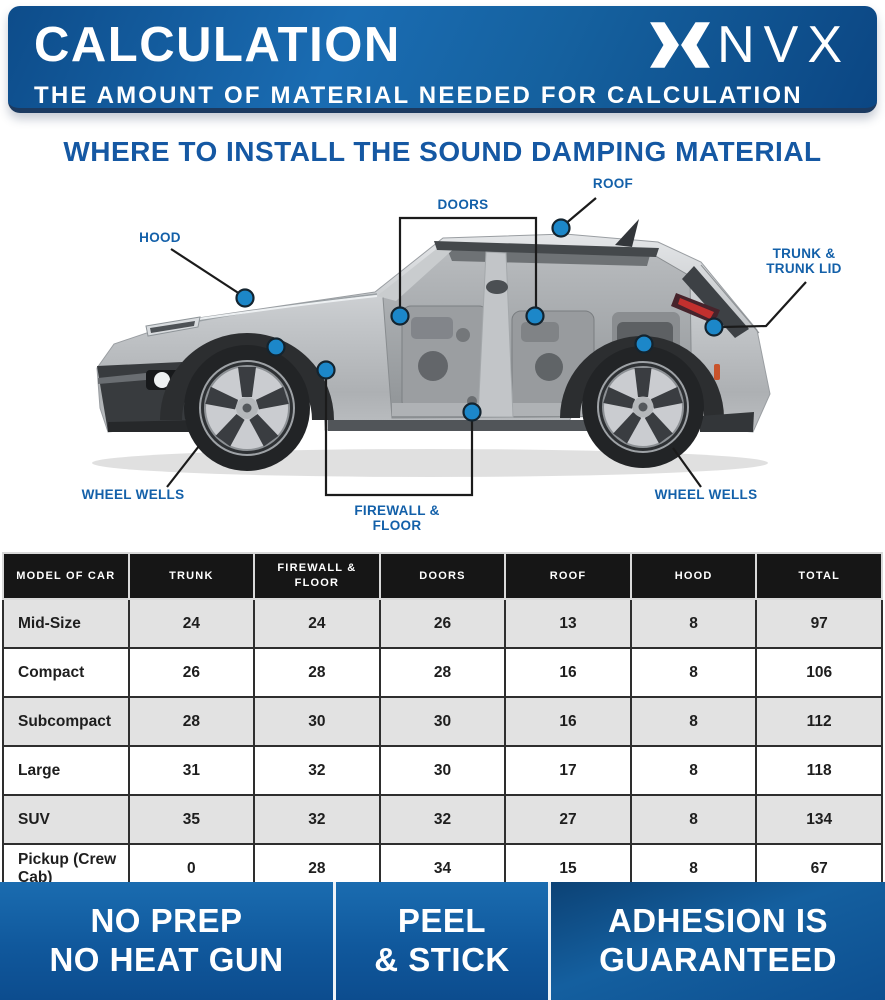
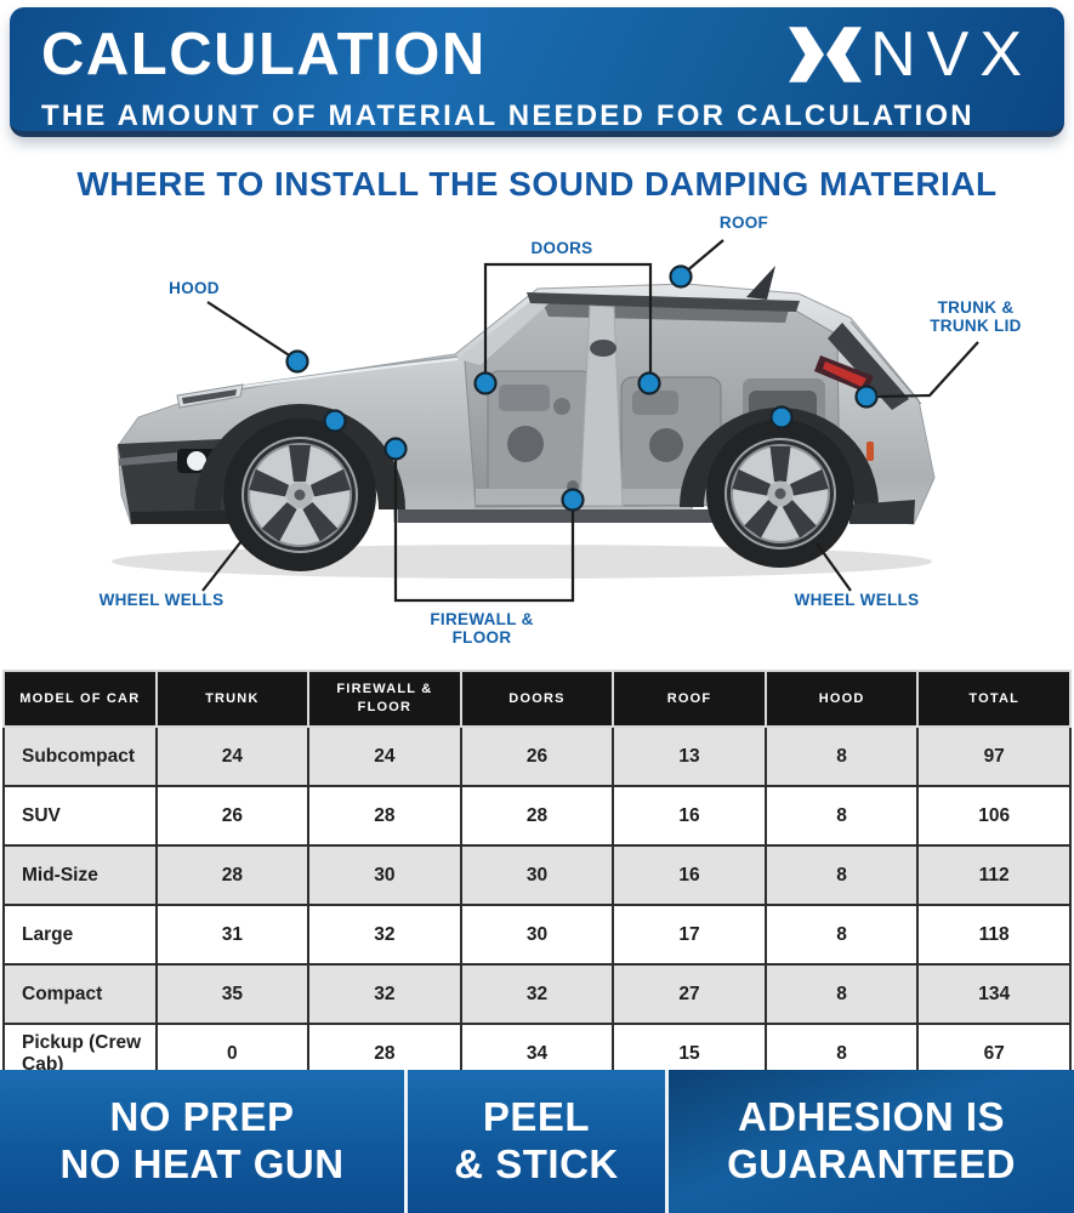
  CALCULATION
  NVX
  THE AMOUNT OF MATERIAL NEEDED FOR CALCULATION
  WHERE TO INSTALL THE SOUND DAMPING MATERIAL
  ROOF
  DOORS
  HOOD
  TRUNK &
  TRUNK LID
  WHEEL WELLS
  FIREWALL &
  FLOOR
  WHEEL WELLS
  MODEL OF CAR	TRUNK	FIREWALL & FLOOR	DOORS	ROOF	HOOD	TOTAL
- Mid-Size	24	24	26	13	8	97
+ Subcompact	24	24	26	13	8	97
- Compact	26	28	28	16	8	106
+ SUV	26	28	28	16	8	106
- Subcompact	28	30	30	16	8	112
+ Mid-Size	28	30	30	16	8	112
  Large	31	32	30	17	8	118
- SUV	35	32	32	27	8	134
+ Compact	35	32	32	27	8	134
  Pickup (Crew Cab)	0	28	34	15	8	67
  NO PREP
  NO HEAT GUN
  PEEL
  & STICK
  ADHESION IS
  GUARANTEED
